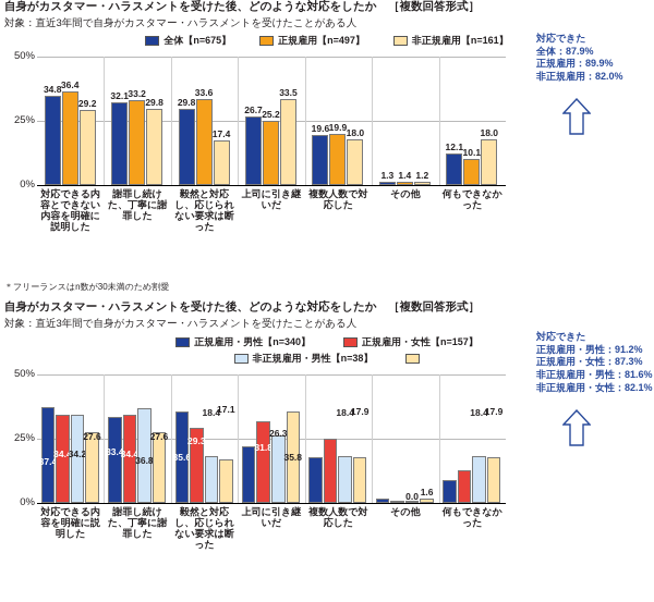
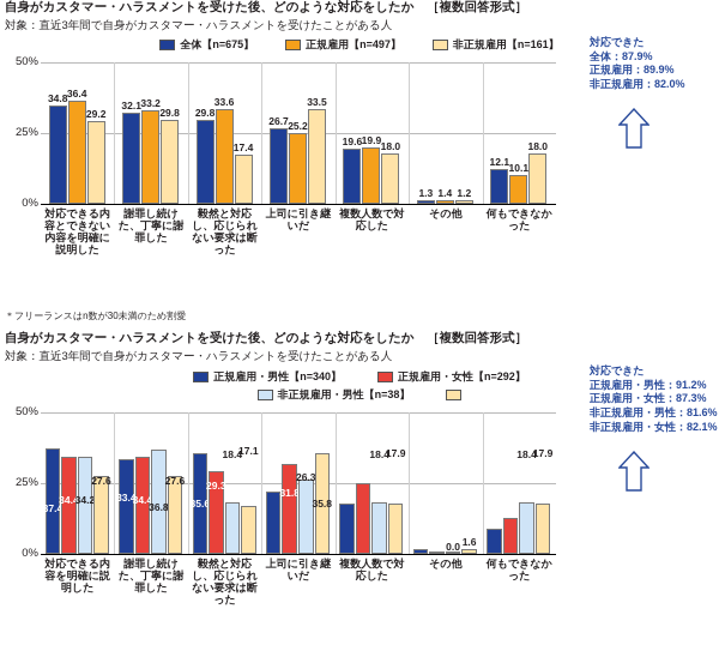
  自身がカスタマー・ハラスメントを受けた後、どのような対応をしたか ［複数回答形式］
  対象：直近3年間で自身がカスタマー・ハラスメントを受けたことがある人
  全体【n=675】
  正規雇用【n=497】
  非正規雇用【n=161】
  34.8
  36.4
  29.2
  32.1
  33.2
  29.8
  29.8
  33.6
  17.4
  26.7
  25.2
  33.5
  19.6
  19.9
  18.0
  1.3
  1.4
  1.2
  12.1
  10.1
  18.0
  0%
  25%
  50%
  対応できる内容とできない内容を明確に説明した
  謝罪し続けた、丁寧に謝罪した
  毅然と対応し、応じられない要求は断った
  上司に引き継いだ
  複数人数で対応した
  その他
  何もできなかった
  ＊フリーランスはn数が30未満のため割愛
  対応できた
  全体：87.9%
  正規雇用：89.9%
  非正規雇用：82.0%
  自身がカスタマー・ハラスメントを受けた後、どのような対応をしたか ［複数回答形式］
  対象：直近3年間で自身がカスタマー・ハラスメントを受けたことがある人
  正規雇用・男性【n=340】
- 正規雇用・女性【n=157】
+ 正規雇用・女性【n=292】
  非正規雇用・男性【n=38】
  37.4
  34.4
  34.2
  27.6
  33.4
  34.4
  36.8
  27.6
  35.6
  29.3
  18.4
  17.1
  22.1
  31.8
  26.3
  35.8
  18.4
  17.9
  0.0
  1.6
  18.4
  17.9
  0%
  25%
  50%
  対応できる内容を明確に説明した
  謝罪し続けた、丁寧に謝罪した
  毅然と対応し、応じられない要求は断った
  上司に引き継いだ
  複数人数で対応した
  その他
  何もできなかった
  対応できた
  正規雇用・男性：91.2%
  正規雇用・女性：87.3%
  非正規雇用・男性：81.6%
  非正規雇用・女性：82.1%
